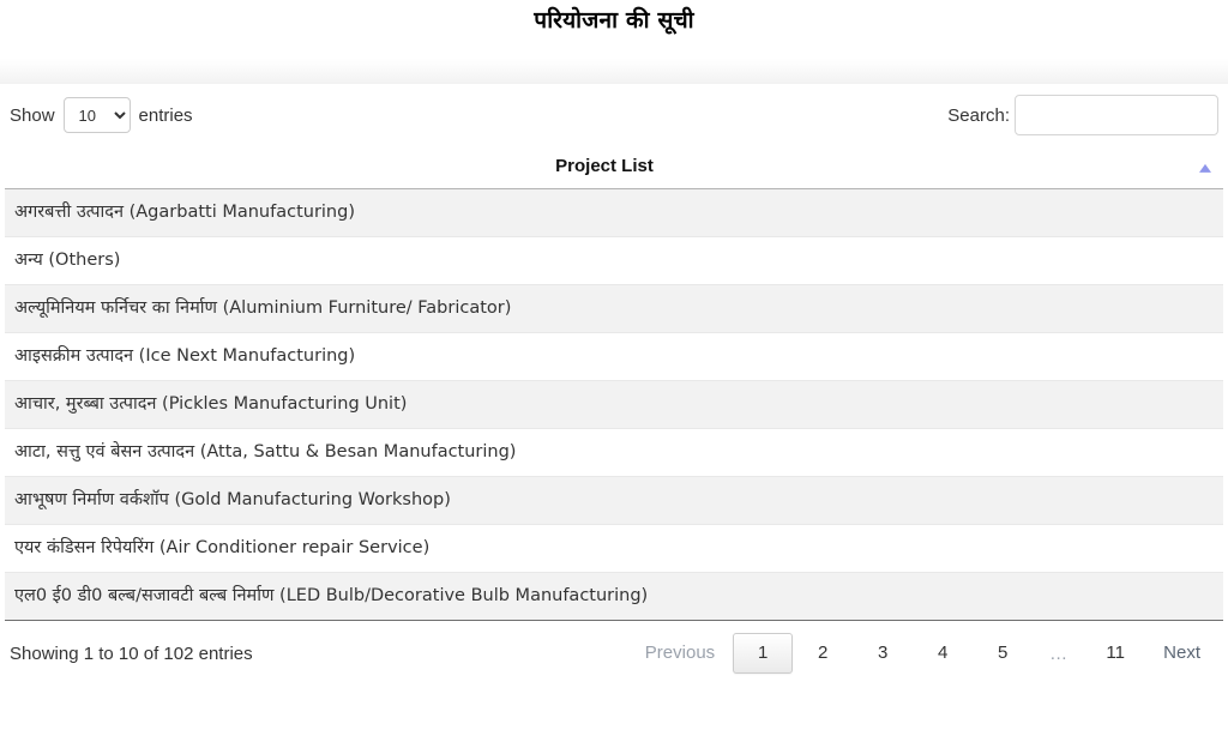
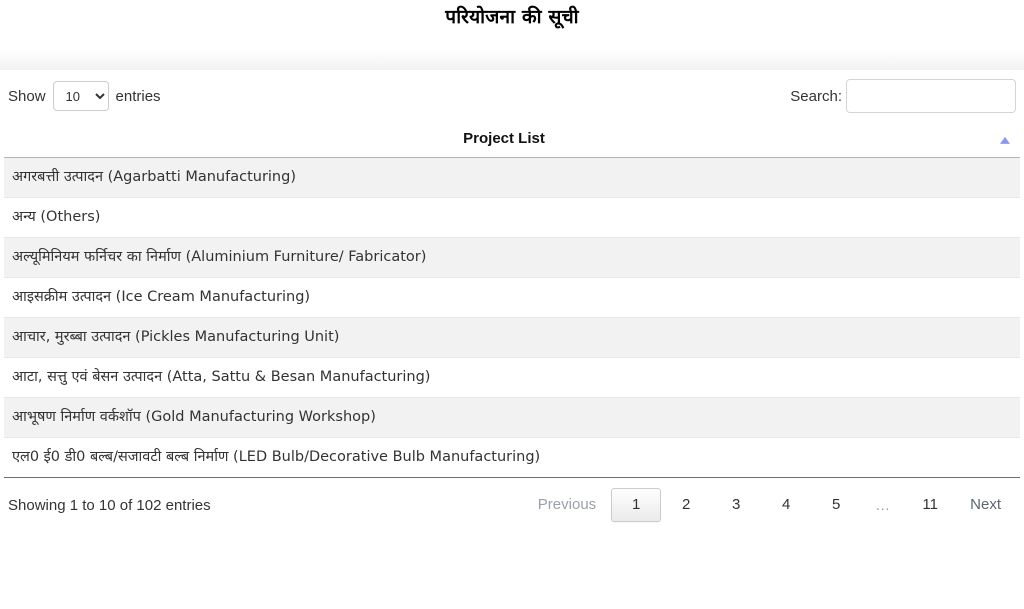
  परियोजना की सूची
  Show
  10
  entries
  Search:
  Project List
  अगरबत्ती उत्पादन (Agarbatti Manufacturing)
  अन्य (Others)
  अल्यूमिनियम फर्निचर का निर्माण (Aluminium Furniture/ Fabricator)
- आइसक्रीम उत्पादन (Ice Next Manufacturing)
+ आइसक्रीम उत्पादन (Ice Cream Manufacturing)
  आचार, मुरब्बा उत्पादन (Pickles Manufacturing Unit)
  आटा, सत्तु एवं बेसन उत्पादन (Atta, Sattu & Besan Manufacturing)
  आभूषण निर्माण वर्कशॉप (Gold Manufacturing Workshop)
- एयर कंडिसन रिपेयरिंग (Air Conditioner repair Service)
  एल0 ई0 डी0 बल्ब/सजावटी बल्ब निर्माण (LED Bulb/Decorative Bulb Manufacturing)
  Showing 1 to 10 of 102 entries
  Previous
  1
  2
  3
  4
  5
  …
  11
  Next
